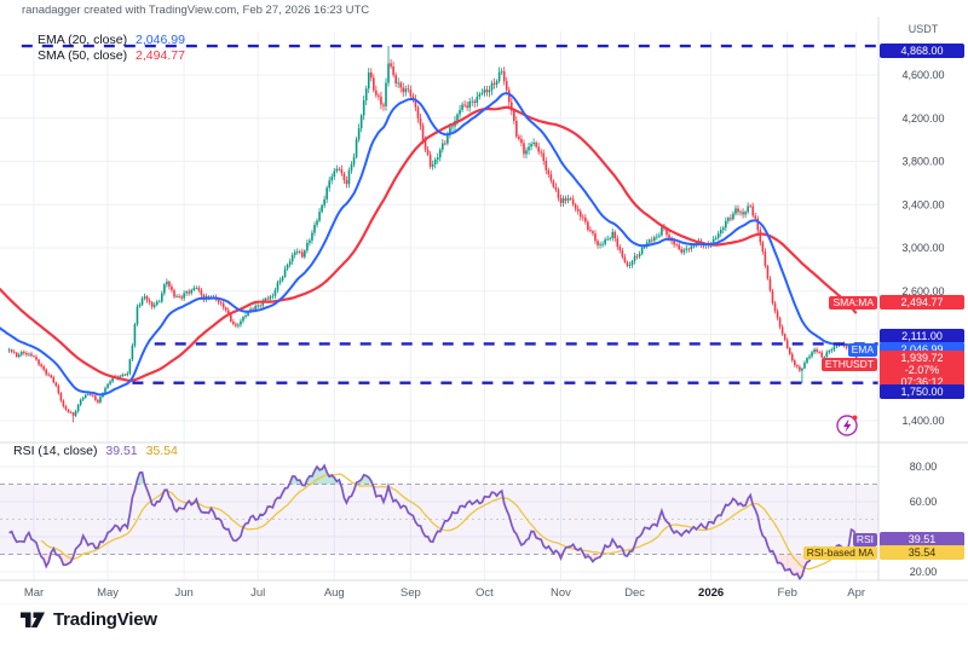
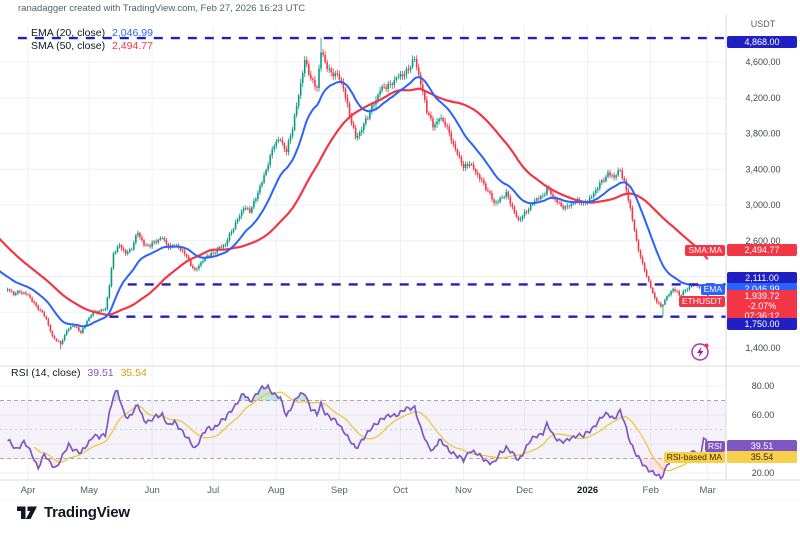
  4,600.00
  4,200.00
  3,800.00
  3,400.00
  3,000.00
  2,600.00
  1,400.00
  80.00
  60.00
  20.00
- Mar
+ Apr
  May
  Jun
  Jul
  Aug
  Sep
  Oct
  Nov
  Dec
  2026
  Feb
- Apr
+ Mar
  ranadagger created with TradingView.com, Feb 27, 2026 16:23 UTC
  EMA (20, close) 2,046.99
  SMA (50, close) 2,494.77
  RSI (14, close) 39.51 35.54
  USDT
  4,868.00
  2,494.77
  SMA:MA
  2,111.00
  2,046.99
  EMA
  1,939.72
  -2.07%
  07:36:12
  ETHUSDT
  1,750.00
  39.51
  RSI
  35.54
  RSI-based MA
  TradingView
